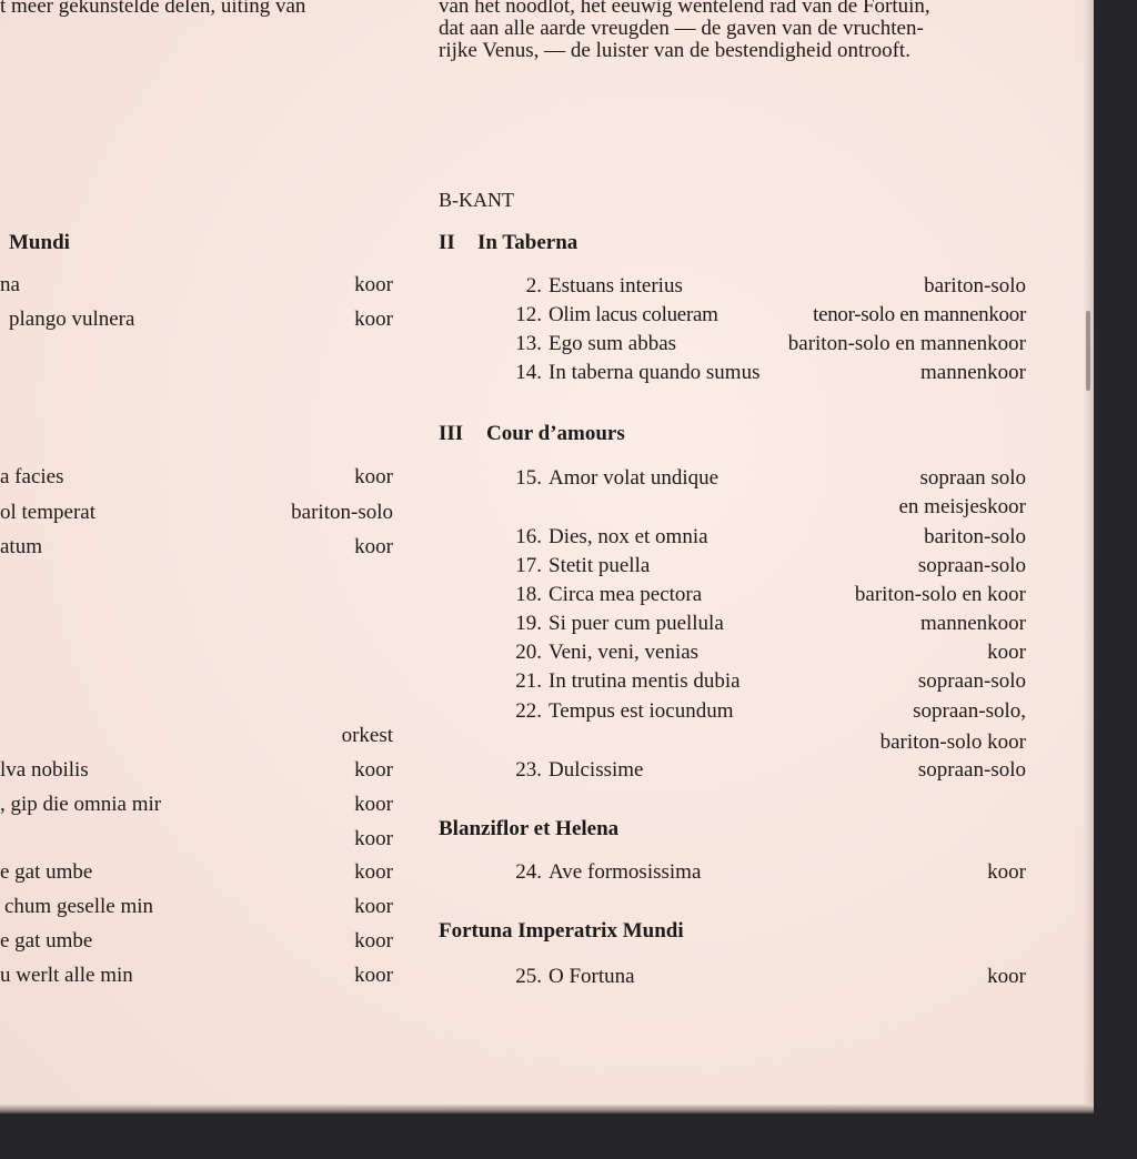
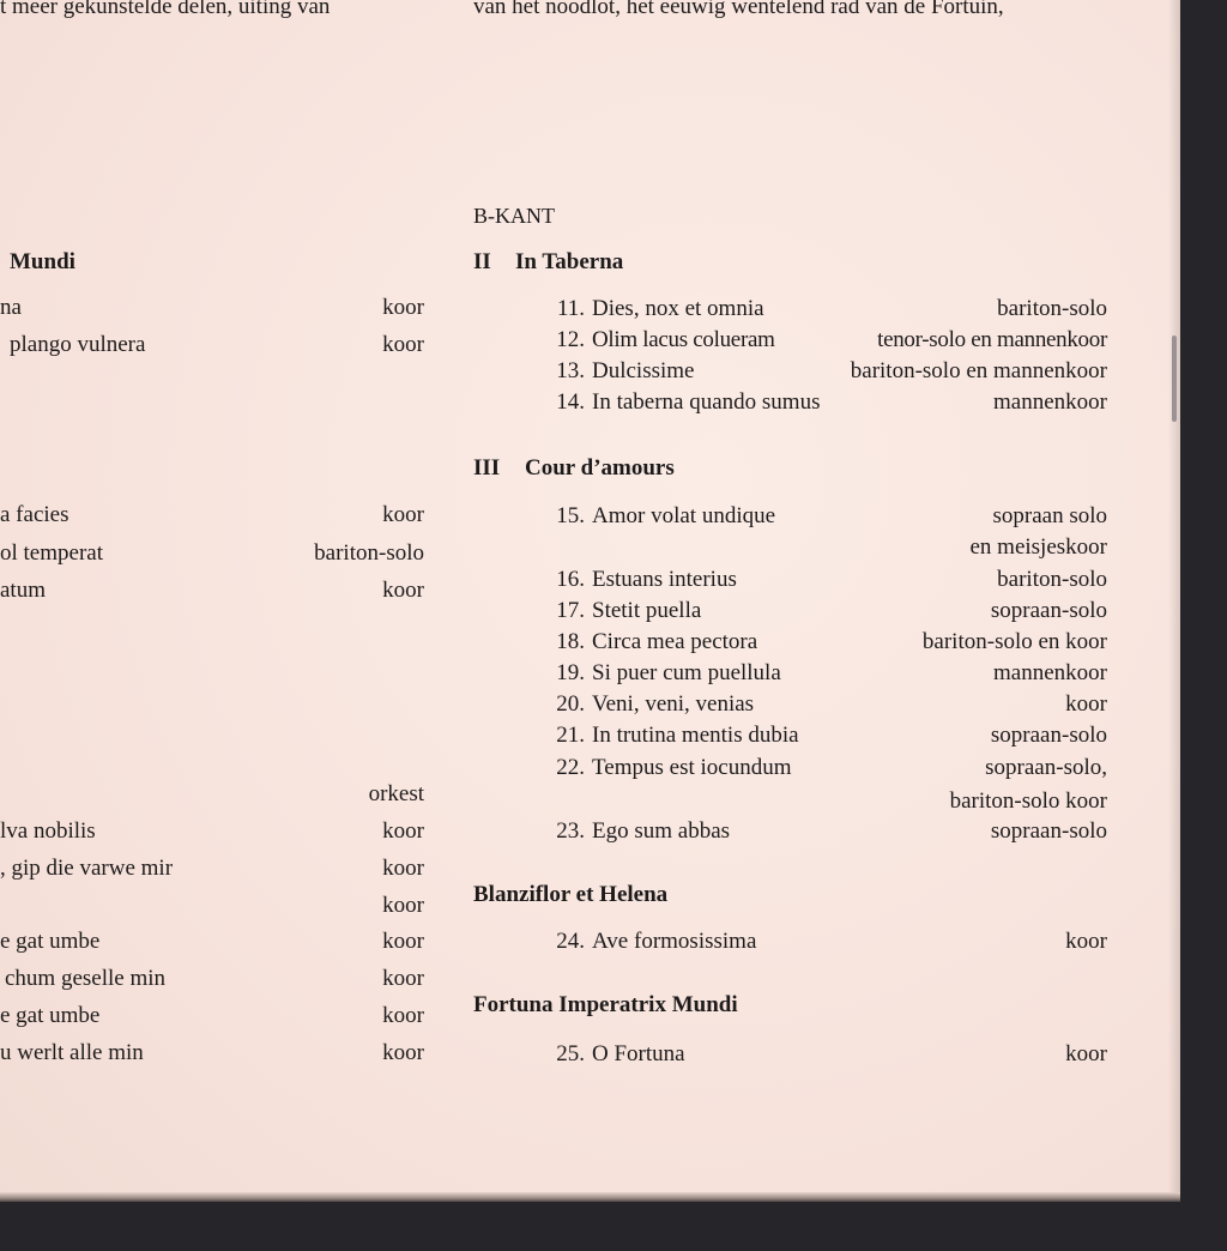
  t meer gekunstelde delen, uiting van
  Mundi
  na
  koor
  plango vulnera
  koor
  a facies
  koor
  ol temperat
  bariton-solo
  atum
  koor
  orkest
  lva nobilis
  koor
- , gip die omnia mir
+ , gip die varwe mir
  koor
  koor
  e gat umbe
  koor
  chum geselle min
  koor
  e gat umbe
  koor
  u werlt alle min
  koor
  van het noodlot, het eeuwig wentelend rad van de Fortuin,
- dat aan alle aarde vreugden — de gaven van de vruchten-
- rijke Venus, — de luister van de bestendigheid ontrooft.
  B-KANT
  II
  In Taberna
- 2.
+ 11.
- Estuans interius
+ Dies, nox et omnia
  bariton-solo
  12.
  Olim lacus colueram
  tenor-solo en mannenkoor
  13.
- Ego sum abbas
+ Dulcissime
  bariton-solo en mannenkoor
  14.
  In taberna quando sumus
  mannenkoor
  III
  Cour d’amours
  15.
  Amor volat undique
  sopraan solo
  en meisjeskoor
  16.
- Dies, nox et omnia
+ Estuans interius
  bariton-solo
  17.
  Stetit puella
  sopraan-solo
  18.
  Circa mea pectora
  bariton-solo en koor
  19.
  Si puer cum puellula
  mannenkoor
  20.
  Veni, veni, venias
  koor
  21.
  In trutina mentis dubia
  sopraan-solo
  22.
  Tempus est iocundum
  sopraan-solo,
  bariton-solo koor
  23.
- Dulcissime
+ Ego sum abbas
  sopraan-solo
  Blanziflor et Helena
  24.
  Ave formosissima
  koor
  Fortuna Imperatrix Mundi
  25.
  O Fortuna
  koor
